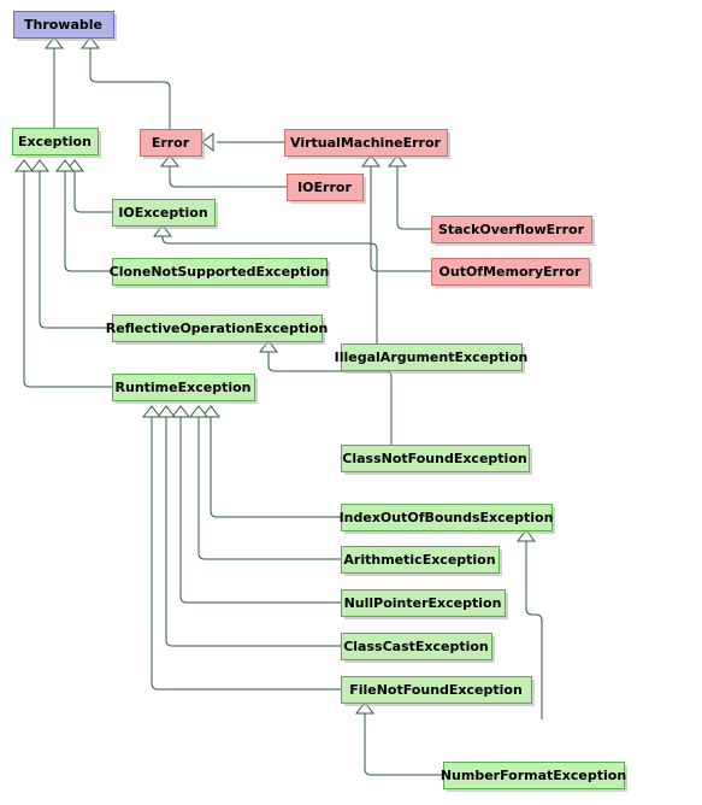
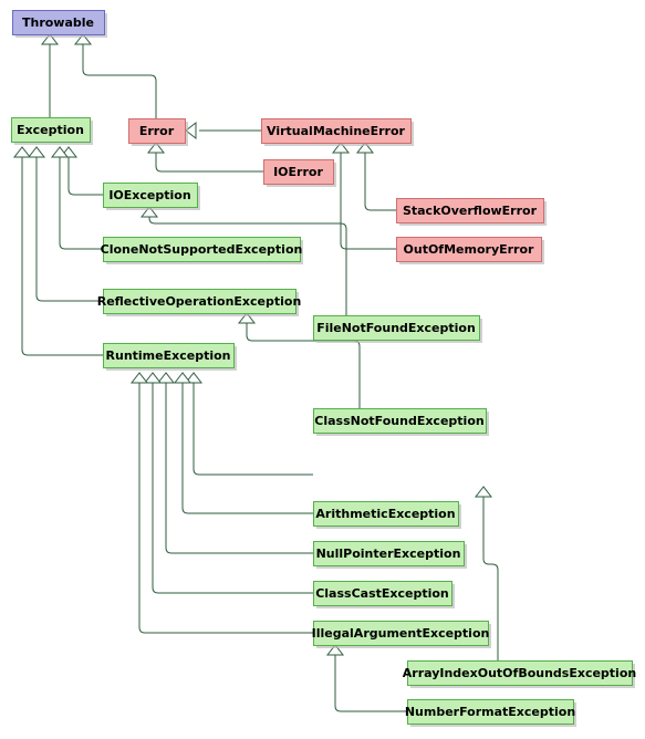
  Throwable
  Exception
  Error
  VirtualMachineError
  IOError
  IOException
  StackOverflowError
  CloneNotSupportedException
  OutOfMemoryError
  ReflectiveOperationException
- IllegalArgumentException
+ FileNotFoundException
  RuntimeException
  ClassNotFoundException
- IndexOutOfBoundsException
  ArithmeticException
  NullPointerException
  ClassCastException
- FileNotFoundException
+ IllegalArgumentException
+ ArrayIndexOutOfBoundsException
  NumberFormatException
